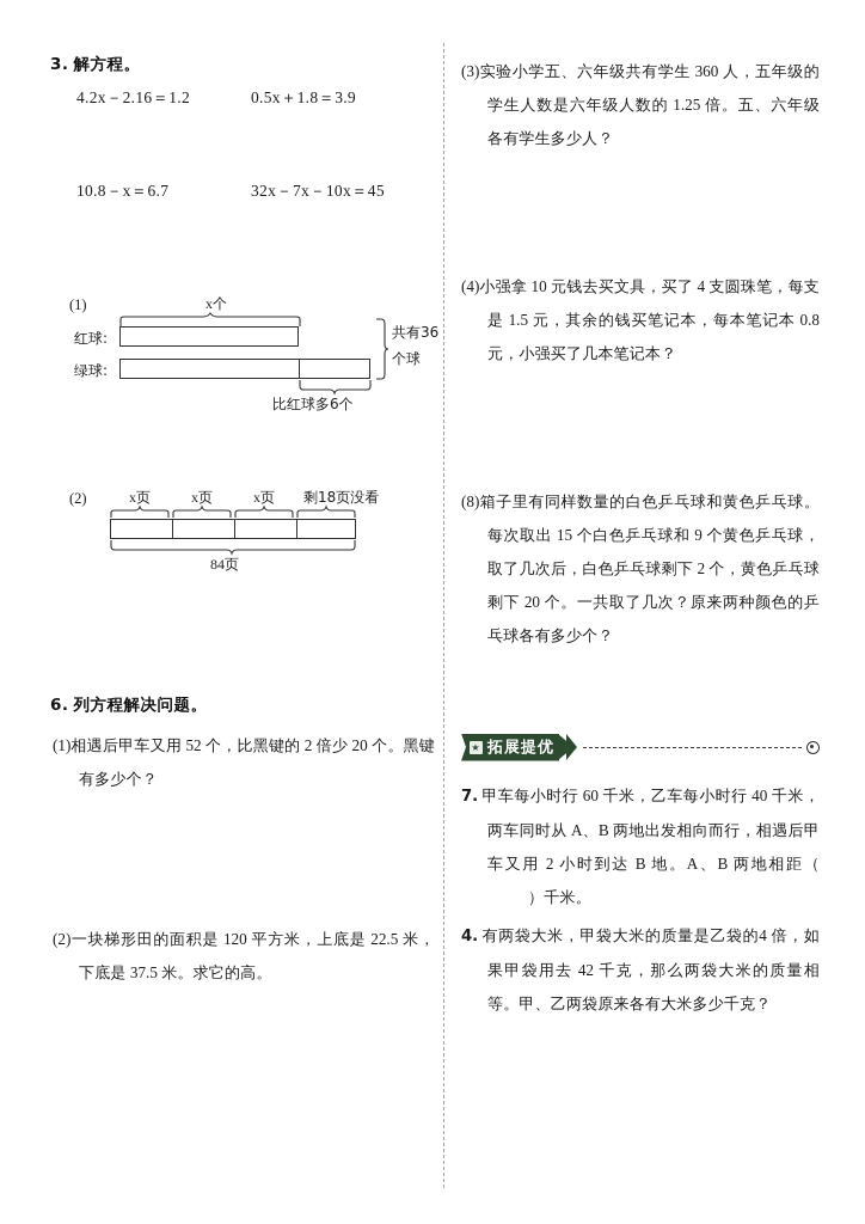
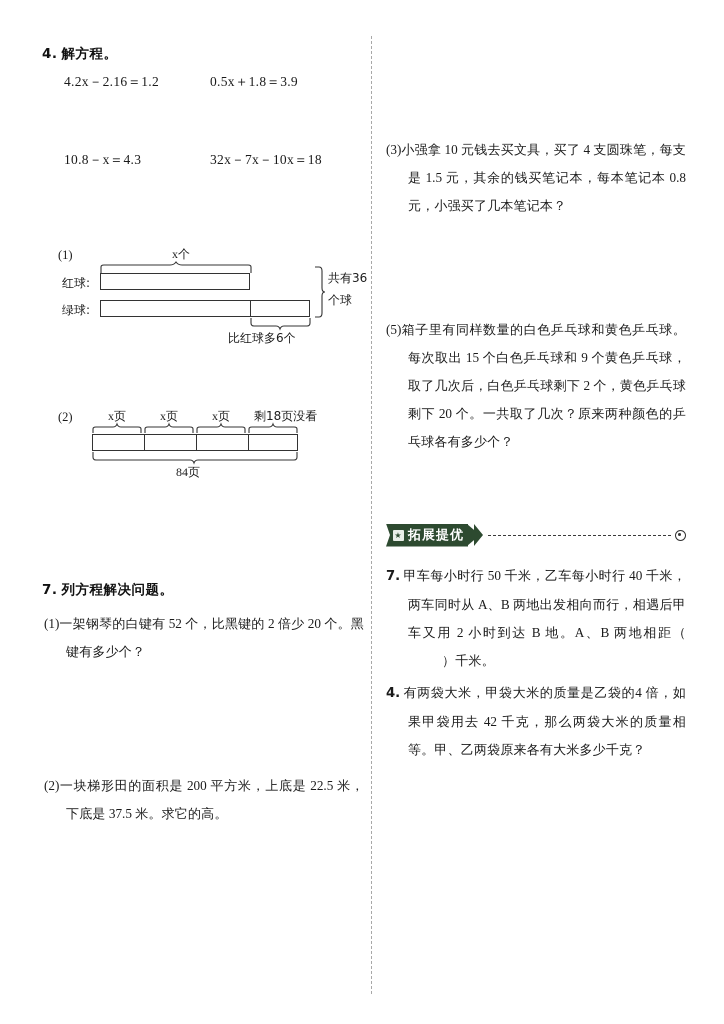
- 3. 解方程。
+ 4. 解方程。
  4.2x－2.16＝1.2
  0.5x＋1.8＝3.9
- 10.8－x＝6.7
+ 10.8－x＝4.3
- 32x－7x－10x＝45
+ 32x－7x－10x＝18
  (1)
  x个
  红球:
  绿球:
  共有36
  个球
  比红球多6个
  (2)
  x页
  x页
  x页
  剩18页没看
  84页
- 6. 列方程解决问题。
+ 7. 列方程解决问题。
- (1)相遇后甲车又用 52 个，比黑键的 2 倍少 20 个。黑键有多少个？
+ (1)一架钢琴的白键有 52 个，比黑键的 2 倍少 20 个。黑键有多少个？
- (2)一块梯形田的面积是 120 平方米，上底是 22.5 米，下底是 37.5 米。求它的高。
+ (2)一块梯形田的面积是 200 平方米，上底是 22.5 米，下底是 37.5 米。求它的高。
- (3)实验小学五、六年级共有学生 360 人，五年级的学生人数是六年级人数的 1.25 倍。五、六年级各有学生多少人？
- (4)小强拿 10 元钱去买文具，买了 4 支圆珠笔，每支是 1.5 元，其余的钱买笔记本，每本笔记本 0.8 元，小强买了几本笔记本？
+ (3)小强拿 10 元钱去买文具，买了 4 支圆珠笔，每支是 1.5 元，其余的钱买笔记本，每本笔记本 0.8 元，小强买了几本笔记本？
- (8)箱子里有同样数量的白色乒乓球和黄色乒乓球。每次取出 15 个白色乒乓球和 9 个黄色乒乓球，取了几次后，白色乒乓球剩下 2 个，黄色乒乓球剩下 20 个。一共取了几次？原来两种颜色的乒乓球各有多少个？
+ (5)箱子里有同样数量的白色乒乓球和黄色乒乓球。每次取出 15 个白色乒乓球和 9 个黄色乒乓球，取了几次后，白色乒乓球剩下 2 个，黄色乒乓球剩下 20 个。一共取了几次？原来两种颜色的乒乓球各有多少个？
  ★
  拓展提优
- 7. 甲车每小时行 60 千米，乙车每小时行 40 千米，两车同时从 A、B 两地出发相向而行，相遇后甲车又用 2 小时到达 B 地。A、B 两地相距（）千米。
+ 7. 甲车每小时行 50 千米，乙车每小时行 40 千米，两车同时从 A、B 两地出发相向而行，相遇后甲车又用 2 小时到达 B 地。A、B 两地相距（）千米。
  4. 有两袋大米，甲袋大米的质量是乙袋的4 倍，如果甲袋用去 42 千克，那么两袋大米的质量相等。甲、乙两袋原来各有大米多少千克？
